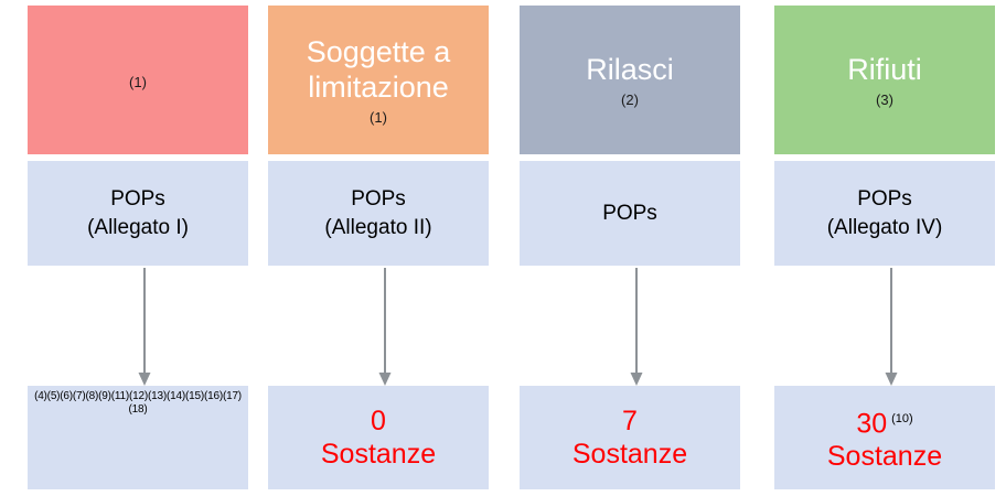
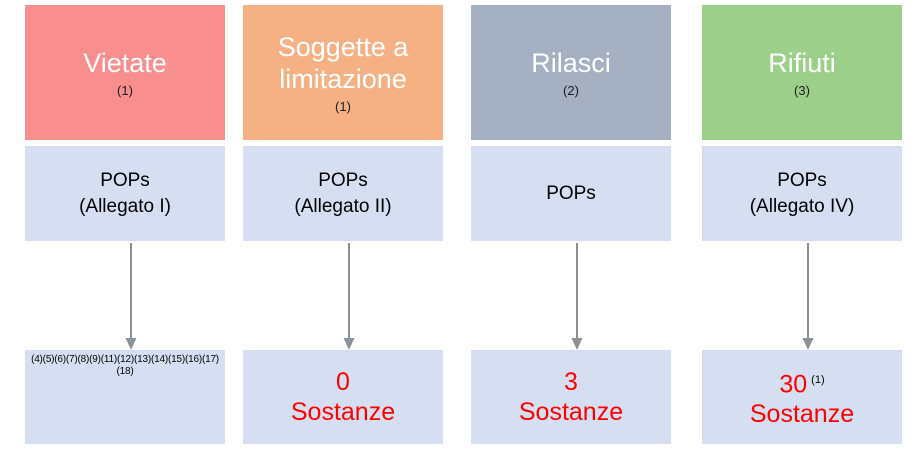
+ Vietate
  (1)
  POPs
  (Allegato I)
  (4)(5)(6)(7)(8)(9)(11)(12)(13)(14)(15)(16)(17)(18)
  Soggette a limitazione
  (1)
  POPs
  (Allegato II)
  0
  Sostanze
  Rilasci
  (2)
  POPs
- 7
+ 3
  Sostanze
  Rifiuti
  (3)
  POPs
  (Allegato IV)
- 30 (10)
+ 30 (1)
  Sostanze
